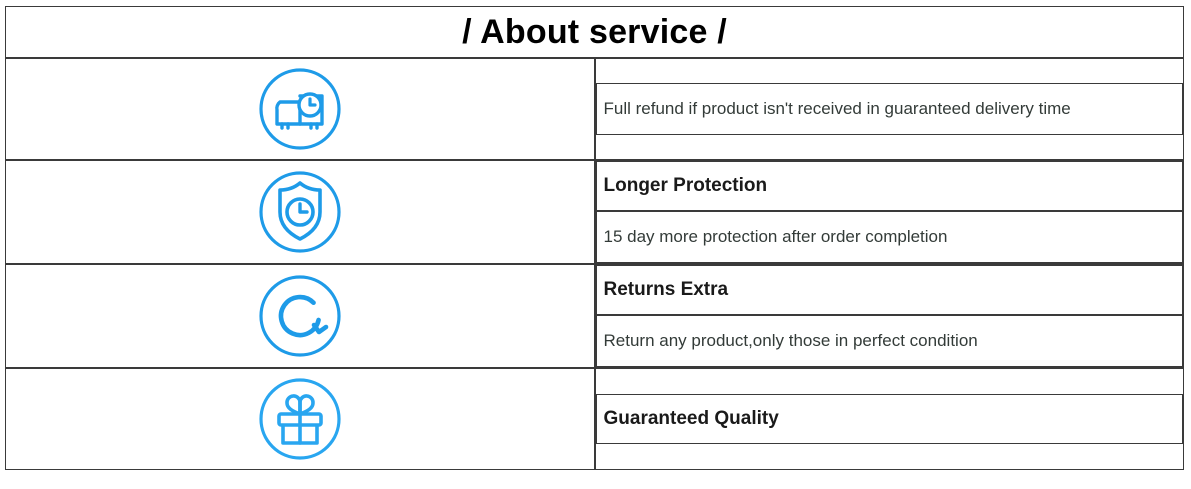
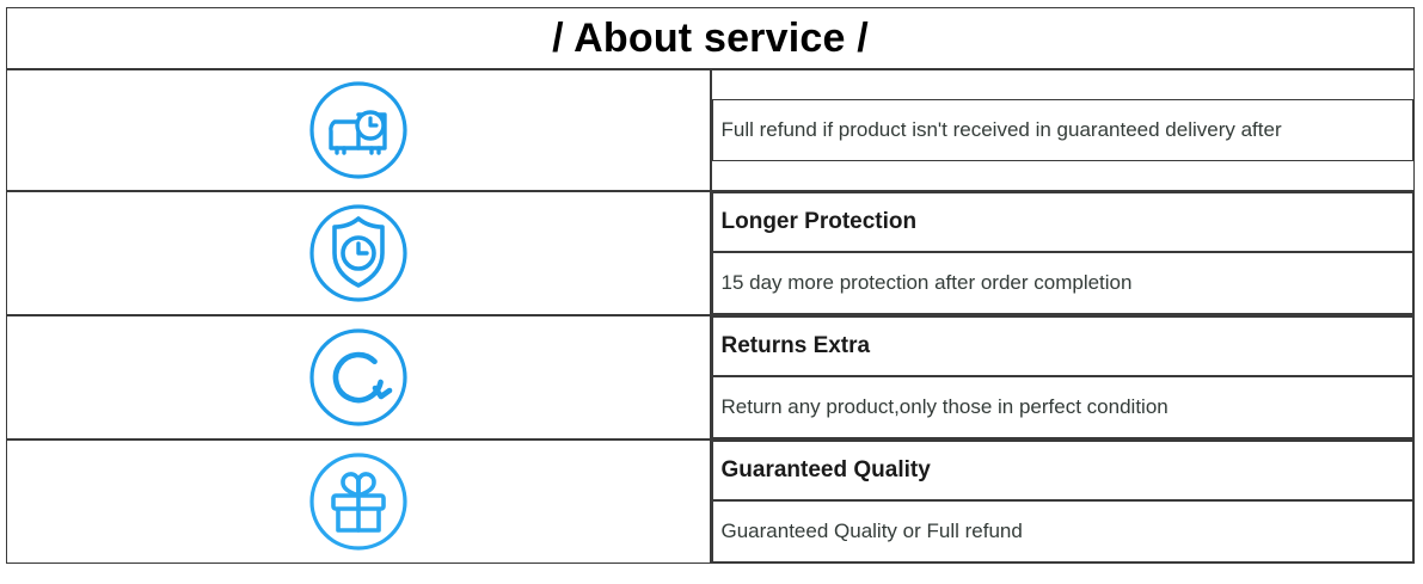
  / About service /
- Full refund if product isn't received in guaranteed delivery time
+ Full refund if product isn't received in guaranteed delivery after
  Longer Protection
  15 day more protection after order completion
  Returns Extra
  Return any product,only those in perfect condition
  Guaranteed Quality
+ Guaranteed Quality or Full refund
